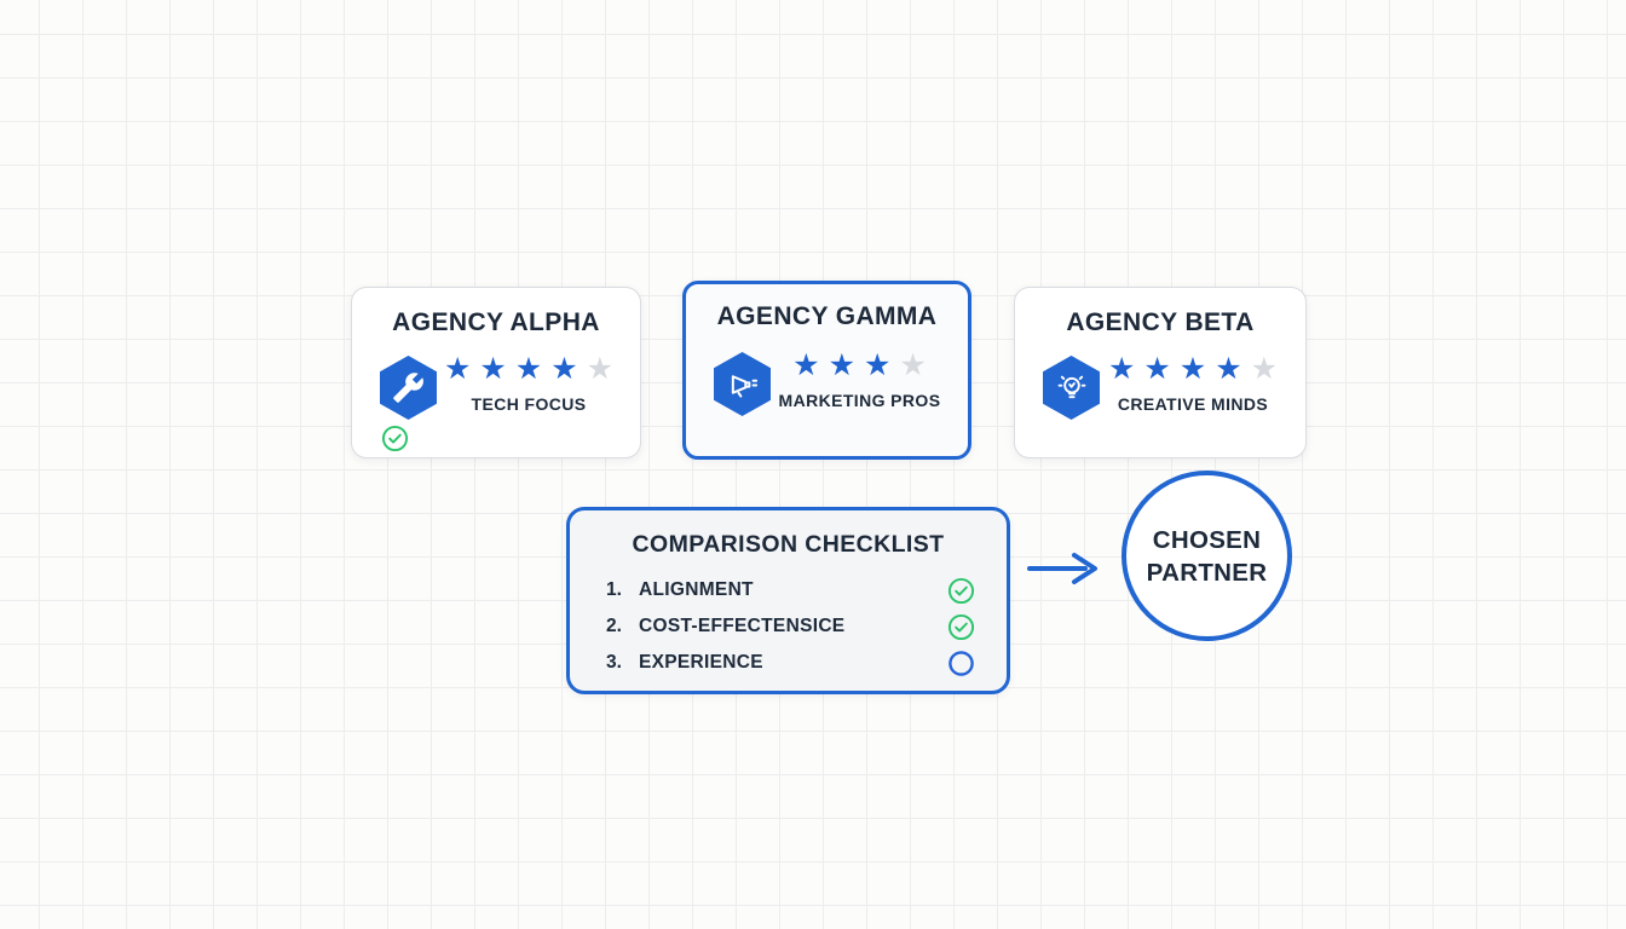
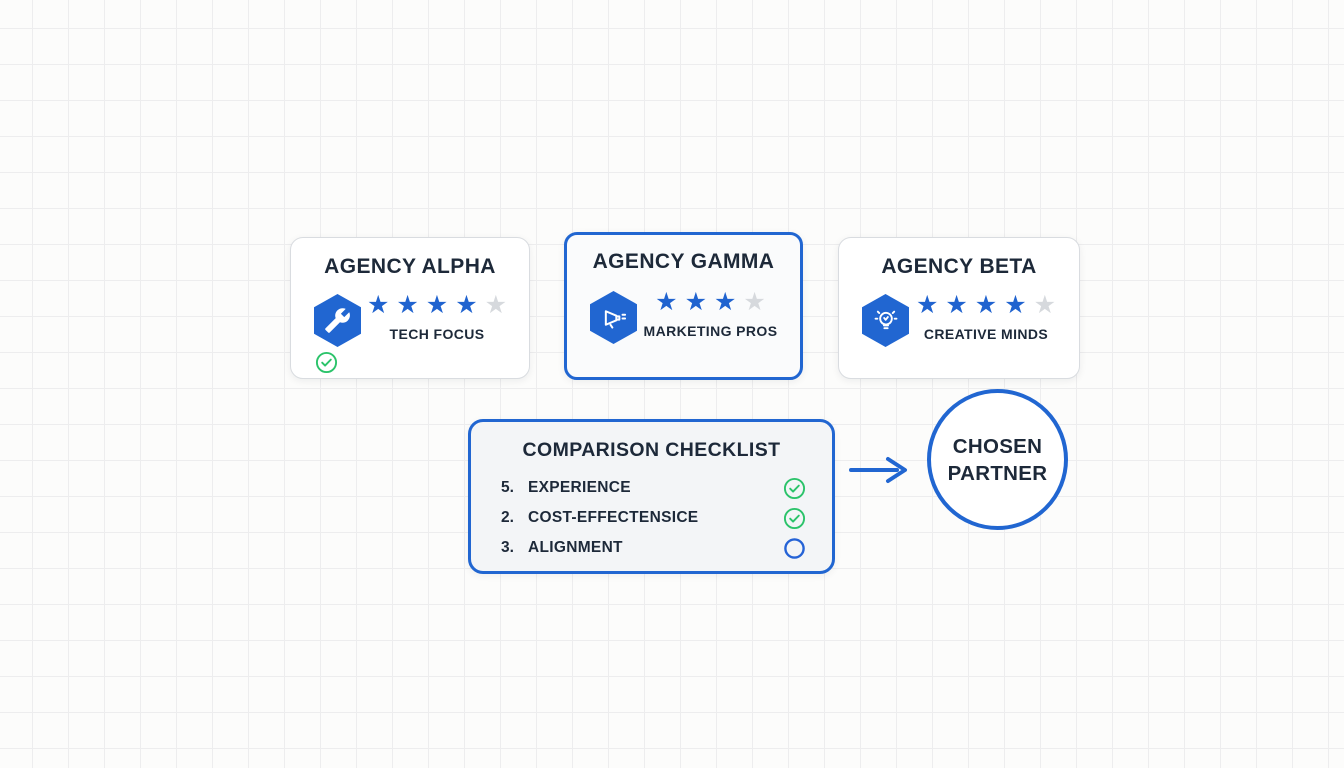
  AGENCY ALPHA
  ★ ★ ★ ★ ★
  TECH FOCUS
  AGENCY GAMMA
  ★ ★ ★ ★
  MARKETING PROS
  AGENCY BETA
  ★ ★ ★ ★ ★
  CREATIVE MINDS
  COMPARISON CHECKLIST
- 1.
+ 5.
- ALIGNMENT
+ EXPERIENCE
  2.
  COST-EFFECTENSICE
  3.
- EXPERIENCE
+ ALIGNMENT
  CHOSEN
  PARTNER
